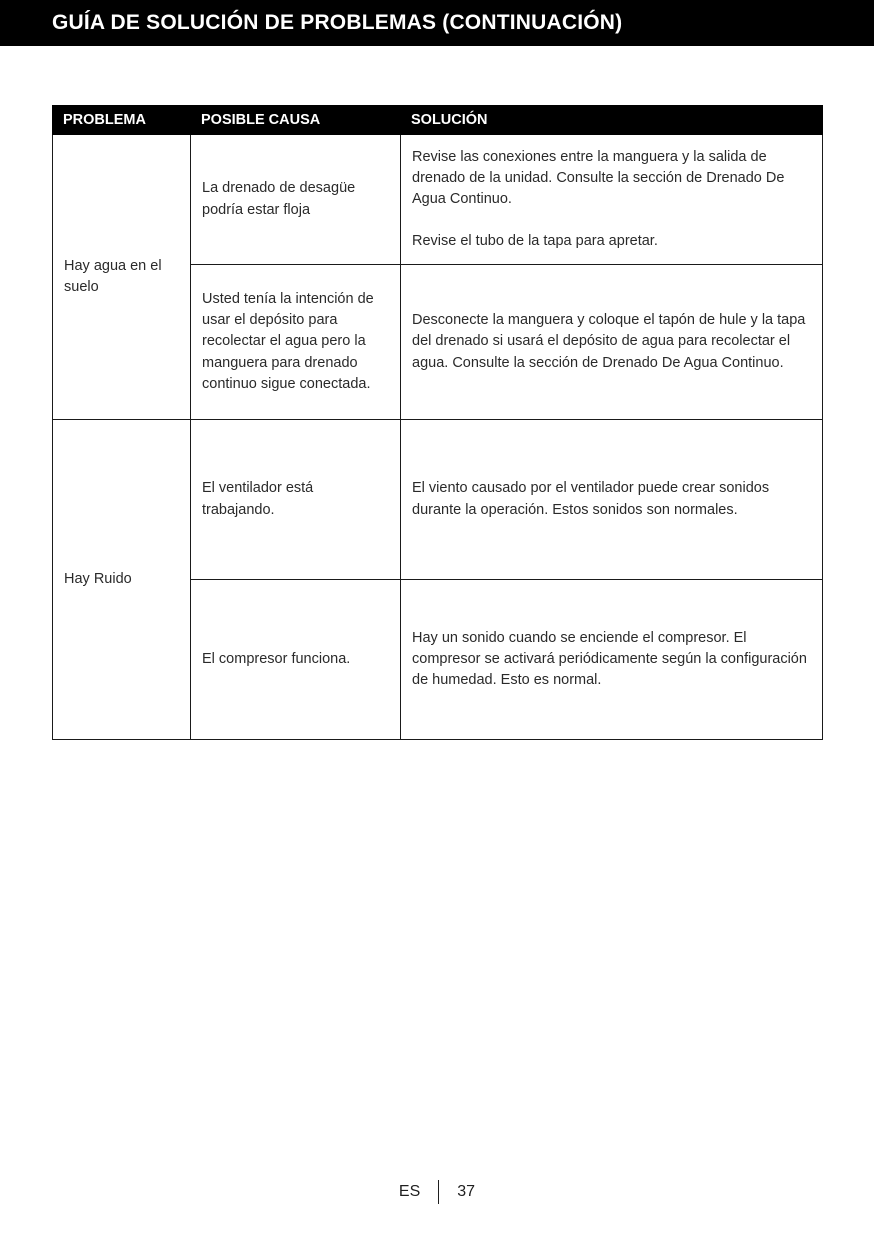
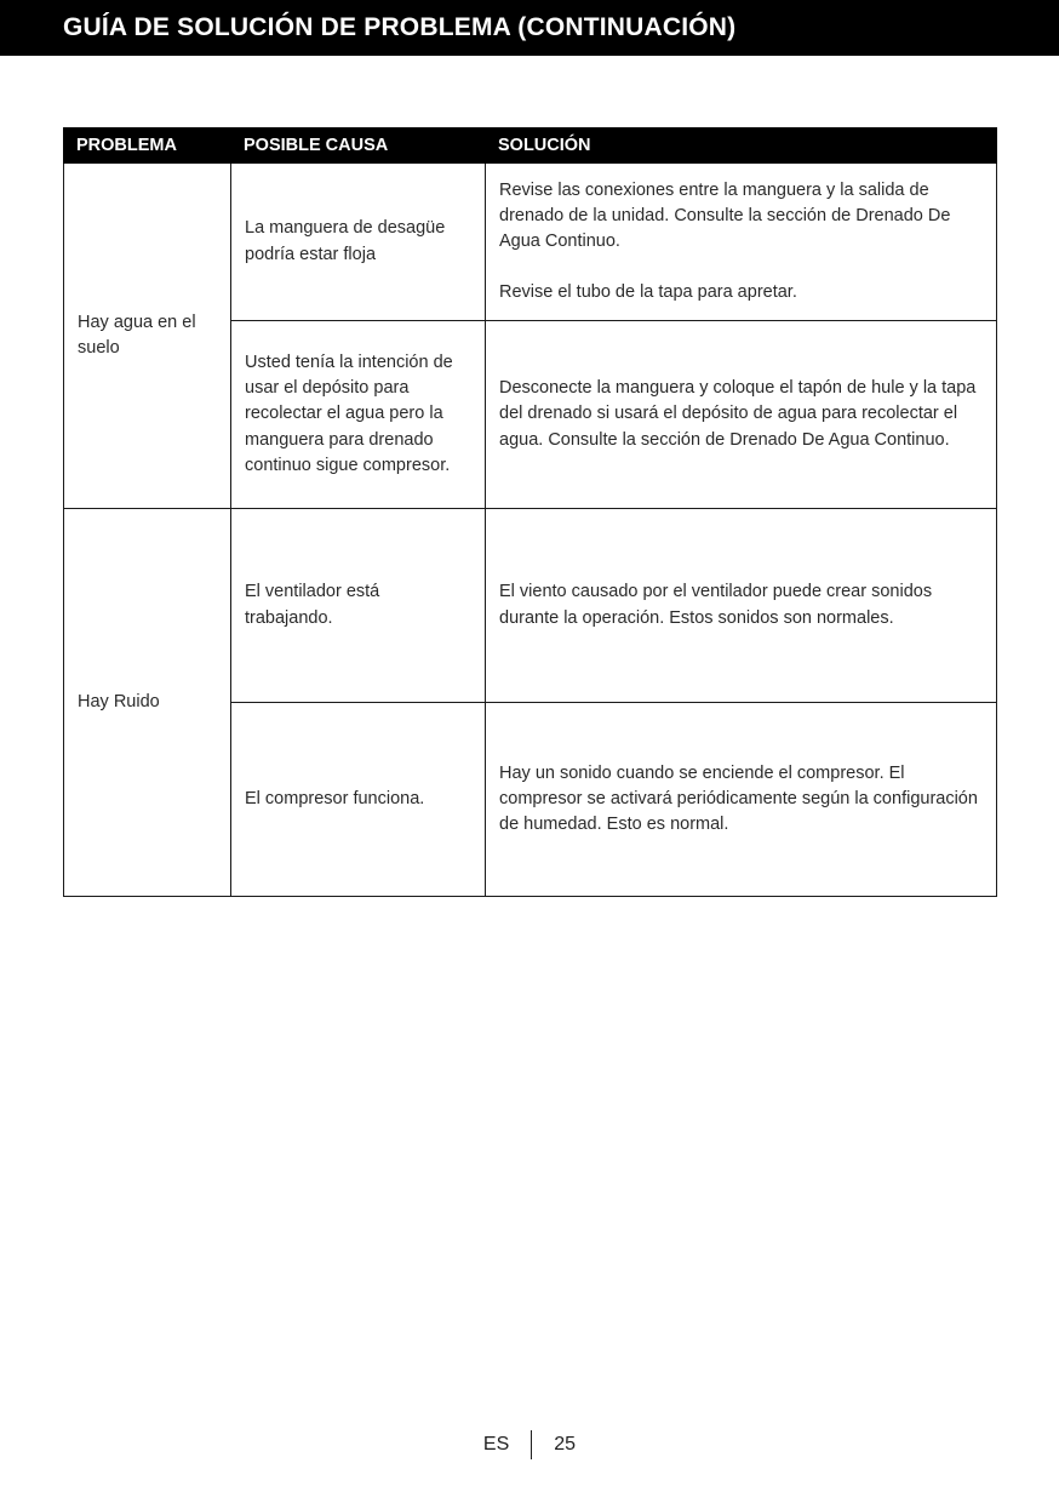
- GUÍA DE SOLUCIÓN DE PROBLEMAS (CONTINUACIÓN)
+ GUÍA DE SOLUCIÓN DE PROBLEMA (CONTINUACIÓN)
  PROBLEMA	POSIBLE CAUSA	SOLUCIÓN
- Hay agua en el suelo	La drenado de desagüe podría estar floja	Revise las conexiones entre la manguera y la salida de drenado de la unidad. Consulte la sección de Drenado De Agua Continuo. Revise el tubo de la tapa para apretar.
+ Hay agua en el suelo	La manguera de desagüe podría estar floja	Revise las conexiones entre la manguera y la salida de drenado de la unidad. Consulte la sección de Drenado De Agua Continuo. Revise el tubo de la tapa para apretar.
- Usted tenía la intención de usar el depósito para recolectar el agua pero la manguera para drenado continuo sigue conectada.	Desconecte la manguera y coloque el tapón de hule y la tapa del drenado si usará el depósito de agua para recolectar el agua. Consulte la sección de Drenado De Agua Continuo.
+ Usted tenía la intención de usar el depósito para recolectar el agua pero la manguera para drenado continuo sigue compresor.	Desconecte la manguera y coloque el tapón de hule y la tapa del drenado si usará el depósito de agua para recolectar el agua. Consulte la sección de Drenado De Agua Continuo.
  Hay Ruido	El ventilador está trabajando.	El viento causado por el ventilador puede crear sonidos durante la operación. Estos sonidos son normales.
  El compresor funciona.	Hay un sonido cuando se enciende el compresor. El compresor se activará periódicamente según la configuración de humedad. Esto es normal.
  ES
- 37
+ 25
